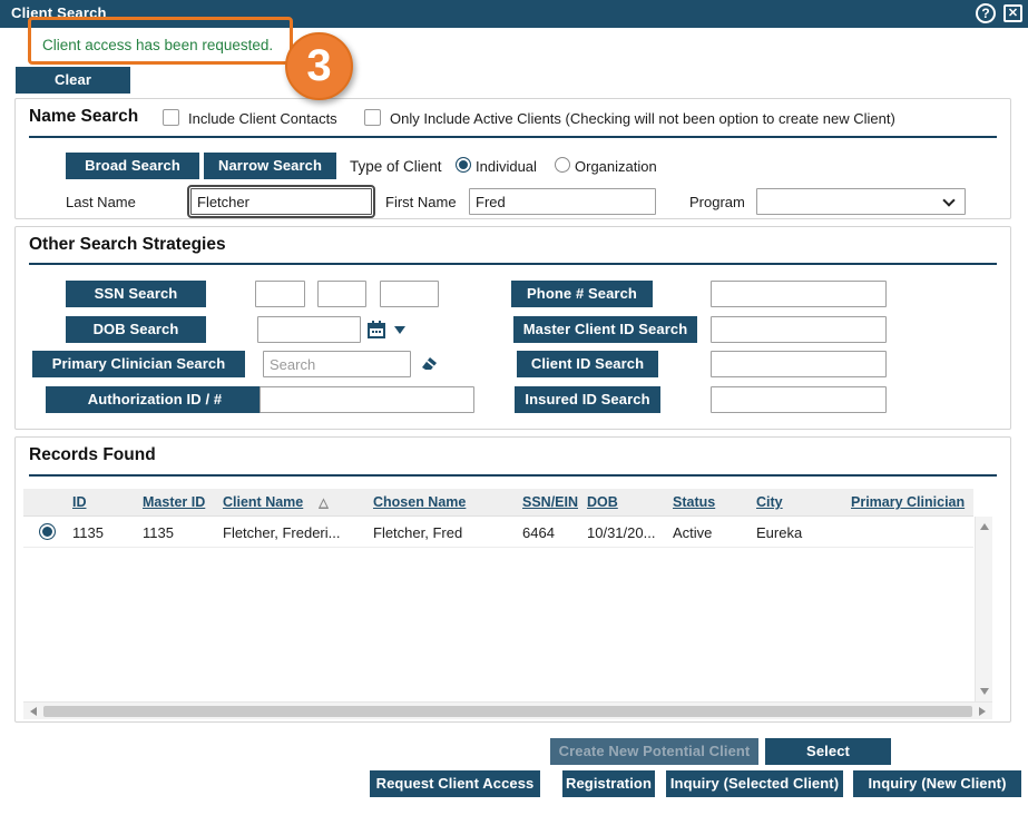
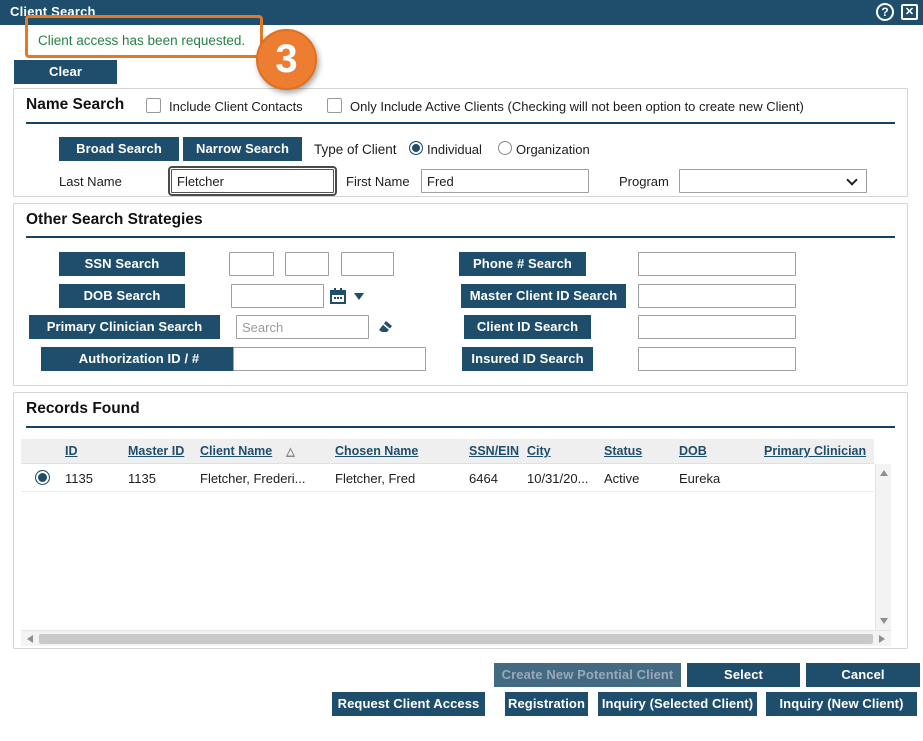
  Client Search
  ?
  ✕
  3
  Client access has been requested.
  Clear
  Name Search
  Include Client Contacts
  Only Include Active Clients (Checking will not been option to create new Client)
  Broad Search
  Narrow Search
  Type of Client
  Individual
  Organization
  Last Name
  Fletcher
  First Name
  Fred
  Program
  Other Search Strategies
  SSN Search
  DOB Search
  Primary Clinician Search
  Search
  Authorization ID / #
  Phone # Search
  Master Client ID Search
  Client ID Search
  Insured ID Search
  Records Found
  ID
  Master ID
  Client Name △
  Chosen Name
  SSN/EIN
- DOB
+ City
  Status
- City
+ DOB
  Primary Clinician
  1135
  1135
  Fletcher, Frederi...
  Fletcher, Fred
  6464
  10/31/20...
  Active
  Eureka
  Create New Potential Client
  Select
+ Cancel
  Request Client Access
  Registration
  Inquiry (Selected Client)
  Inquiry (New Client)
